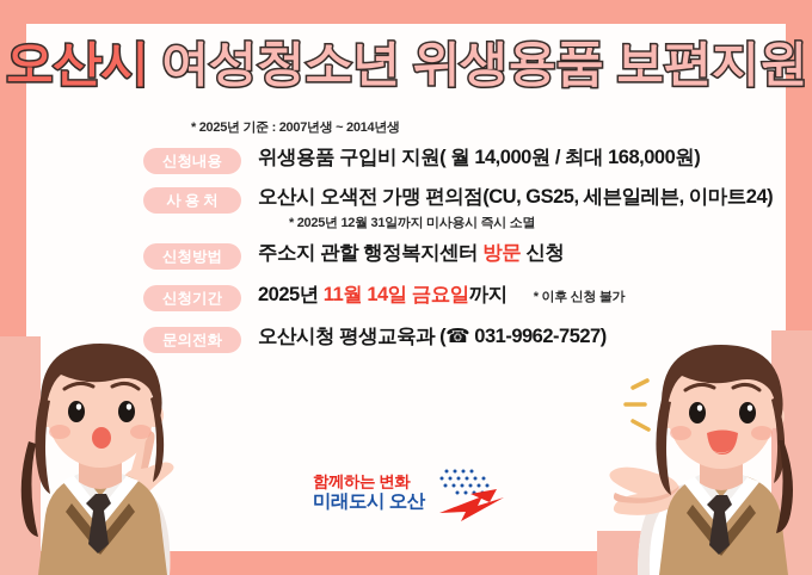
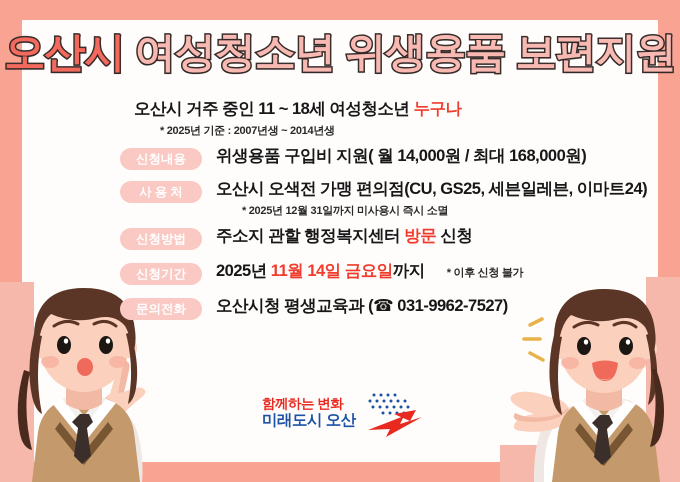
  오산시 여성청소년 위생용품 보편지원
+ 오산시 거주 중인 11 ~ 18세 여성청소년 누구나
  * 2025년 기준 : 2007년생 ~ 2014년생
  신청내용
  위생용품 구입비 지원( 월 14,000원 / 최대 168,000원)
  사용처
  오산시 오색전 가맹 편의점(CU, GS25, 세븐일레븐, 이마트24)
  * 2025년 12월 31일까지 미사용시 즉시 소멸
  신청방법
  주소지 관할 행정복지센터 방문 신청
  신청기간
  2025년 11월 14일 금요일까지 * 이후 신청 불가
  문의전화
  오산시청 평생교육과 (☎ 031-9962-7527)
  함께하는 변화
  미래도시 오산
